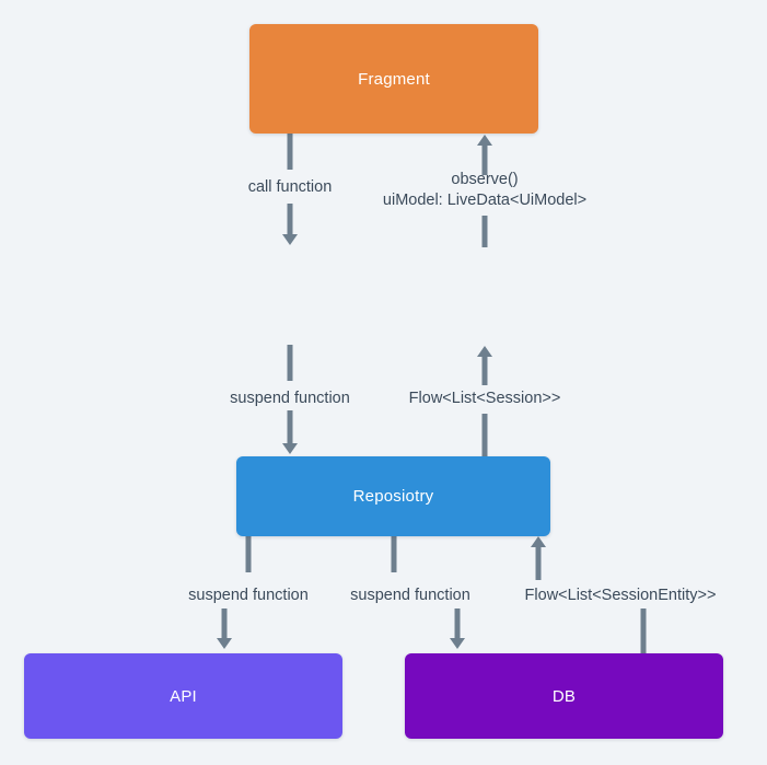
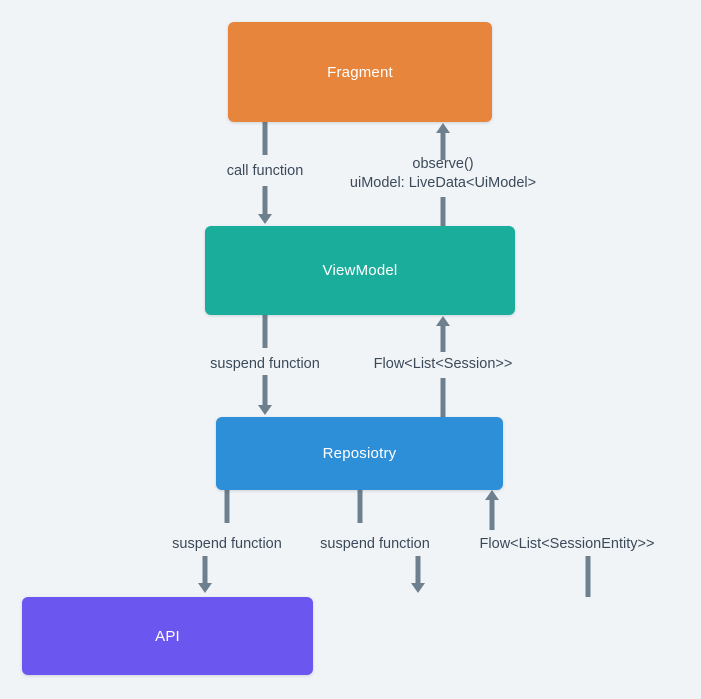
  Fragment
+ ViewModel
  Reposiotry
  API
- DB
  call function
  observe()
  uiModel: LiveData<UiModel>
  suspend function
  Flow<List<Session>>
  suspend function
  suspend function
  Flow<List<SessionEntity>>
